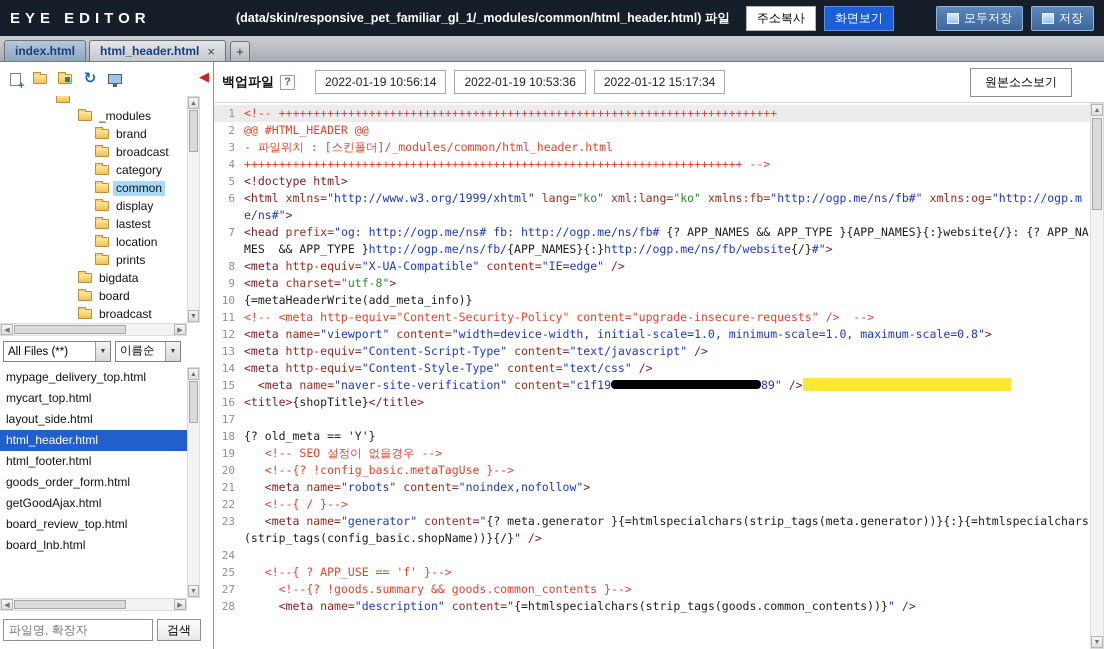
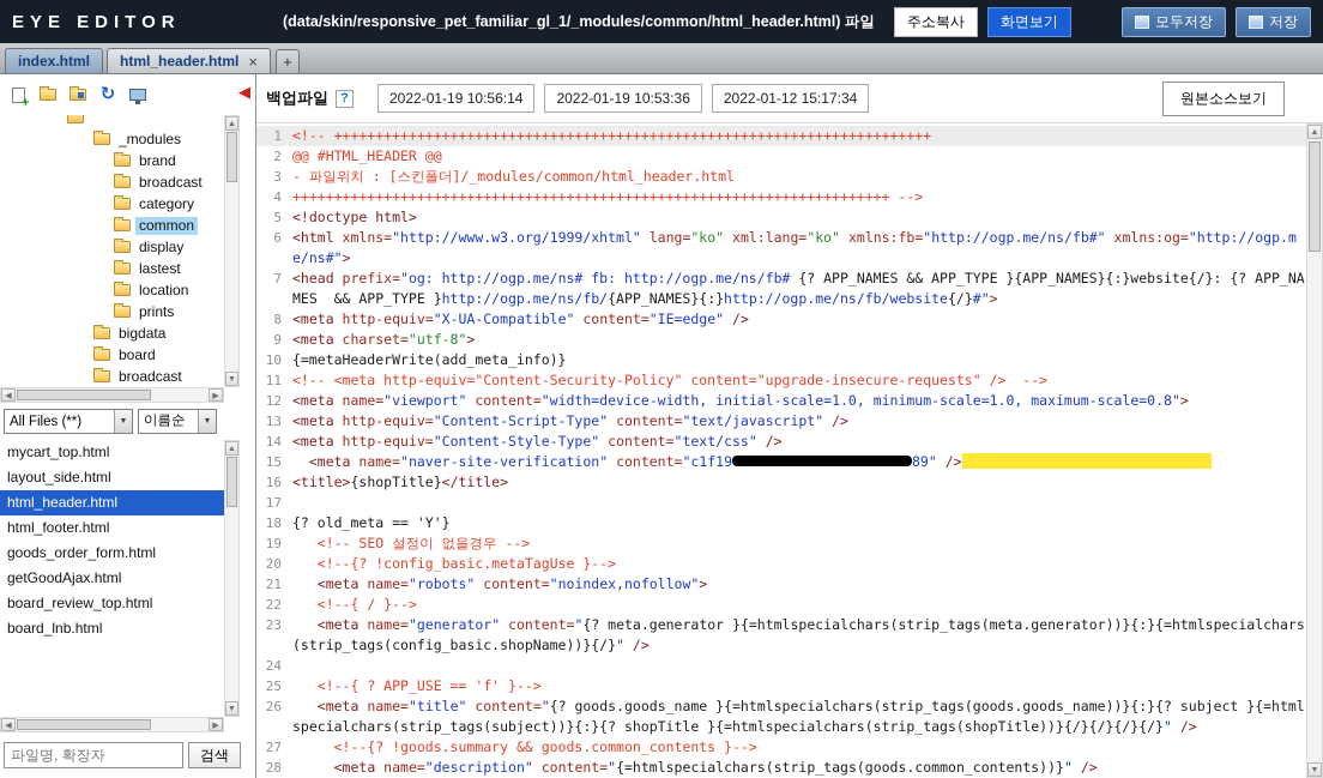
  EYE EDITOR
  (data/skin/responsive_pet_familiar_gl_1/_modules/common/html_header.html) 파일
  주소복사
  화면보기
  모두저장
  저장
  index.html
  html_header.html
  ×
  +
  +
  ↻
  ◀
  _modules
  brand
  broadcast
  category
  common
  display
  lastest
  location
  prints
  bigdata
  board
  broadcast
  All Files (**)
  이름순
- mypage_delivery_top.html
  mycart_top.html
  layout_side.html
  html_header.html
  html_footer.html
  goods_order_form.html
  getGoodAjax.html
  board_review_top.html
  board_lnb.html
  파일명, 확장자
  검색
  백업파일
  ?
  2022-01-19 10:56:14
  2022-01-19 10:53:36
  2022-01-12 15:17:34
  원본소스보기
  1
  <!-- ++++++++++++++++++++++++++++++++++++++++++++++++++++++++++++++++++++++++
  2
  @@ #HTML_HEADER @@
  3
  - 파일위치 : [스킨폴더]/_modules/common/html_header.html
  4
  ++++++++++++++++++++++++++++++++++++++++++++++++++++++++++++++++++++++++ -->
  5
  <!doctype html>
  6
  <html xmlns="http://www.w3.org/1999/xhtml" lang="ko" xml:lang="ko" xmlns:fb="http://ogp.me/ns/fb#" xmlns:og="http://ogp.me/ns#">
  7
  <head prefix="og: http://ogp.me/ns# fb: http://ogp.me/ns/fb# {? APP_NAMES && APP_TYPE }{APP_NAMES}{:}website{/}: {? APP_NAMES && APP_TYPE }http://ogp.me/ns/fb/{APP_NAMES}{:}http://ogp.me/ns/fb/website{/}#">
  8
  <meta http-equiv="X-UA-Compatible" content="IE=edge" />
  9
  <meta charset="utf-8">
  10
  {=metaHeaderWrite(add_meta_info)}
  11
  <!-- <meta http-equiv="Content-Security-Policy" content="upgrade-insecure-requests" /> -->
  12
  <meta name="viewport" content="width=device-width, initial-scale=1.0, minimum-scale=1.0, maximum-scale=0.8">
  13
  <meta http-equiv="Content-Script-Type" content="text/javascript" />
  14
  <meta http-equiv="Content-Style-Type" content="text/css" />
  15
  <meta name="naver-site-verification" content="c1f19 89" />
  16
  <title>{shopTitle}</title>
  17
  18
  {? old_meta == 'Y'}
  19
  <!-- SEO 설정이 없을경우 -->
  20
  <!--{? !config_basic.metaTagUse }-->
  21
  <meta name="robots" content="noindex,nofollow">
  22
  <!--{ / }-->
  23
  <meta name="generator" content="{? meta.generator }{=htmlspecialchars(strip_tags(meta.generator))}{:}{=htmlspecialchars(strip_tags(config_basic.shopName))}{/}" />
  24
  25
  <!--{ ? APP_USE == 'f' }-->
+ 26
+ <meta name="title" content="{? goods.goods_name }{=htmlspecialchars(strip_tags(goods.goods_name))}{:}{? subject }{=htmlspecialchars(strip_tags(subject))}{:}{? shopTitle }{=htmlspecialchars(strip_tags(shopTitle))}{/}{/}{/}{/}" />
  27
  <!--{? !goods.summary && goods.common_contents }-->
  28
  <meta name="description" content="{=htmlspecialchars(strip_tags(goods.common_contents))}" />
